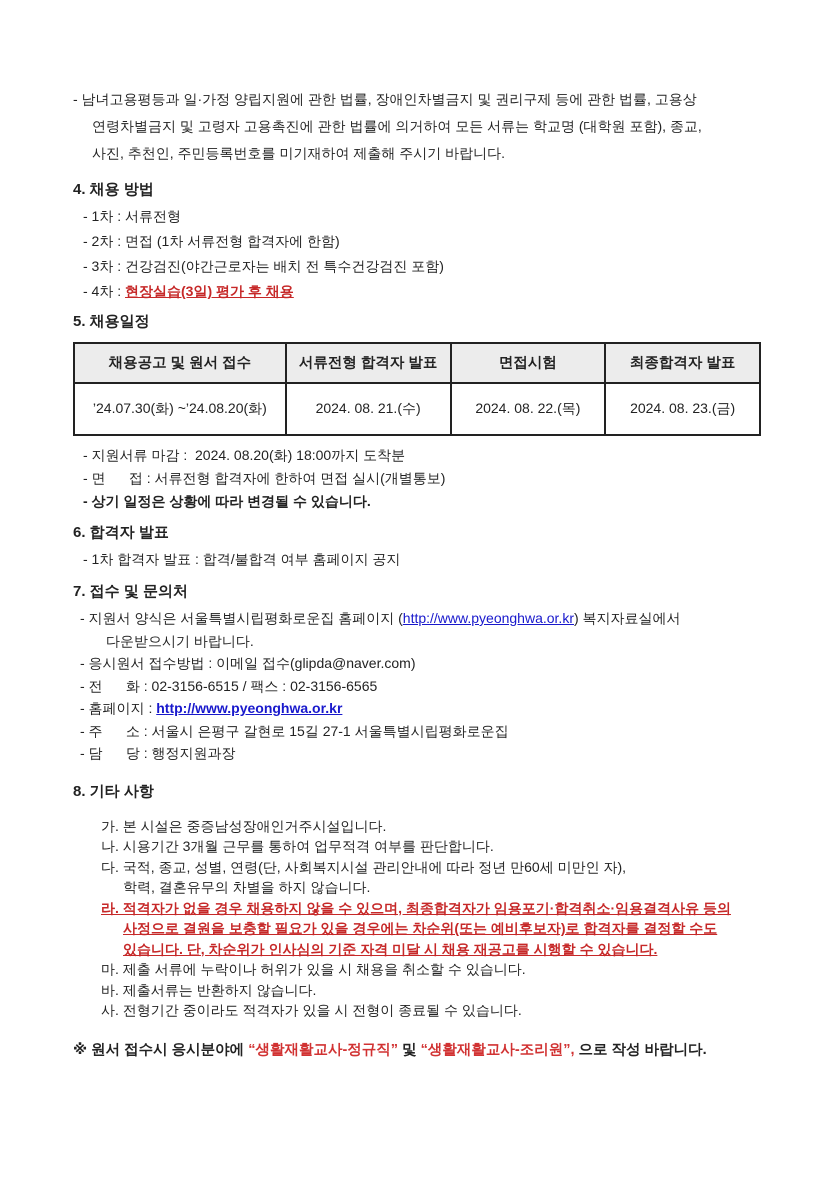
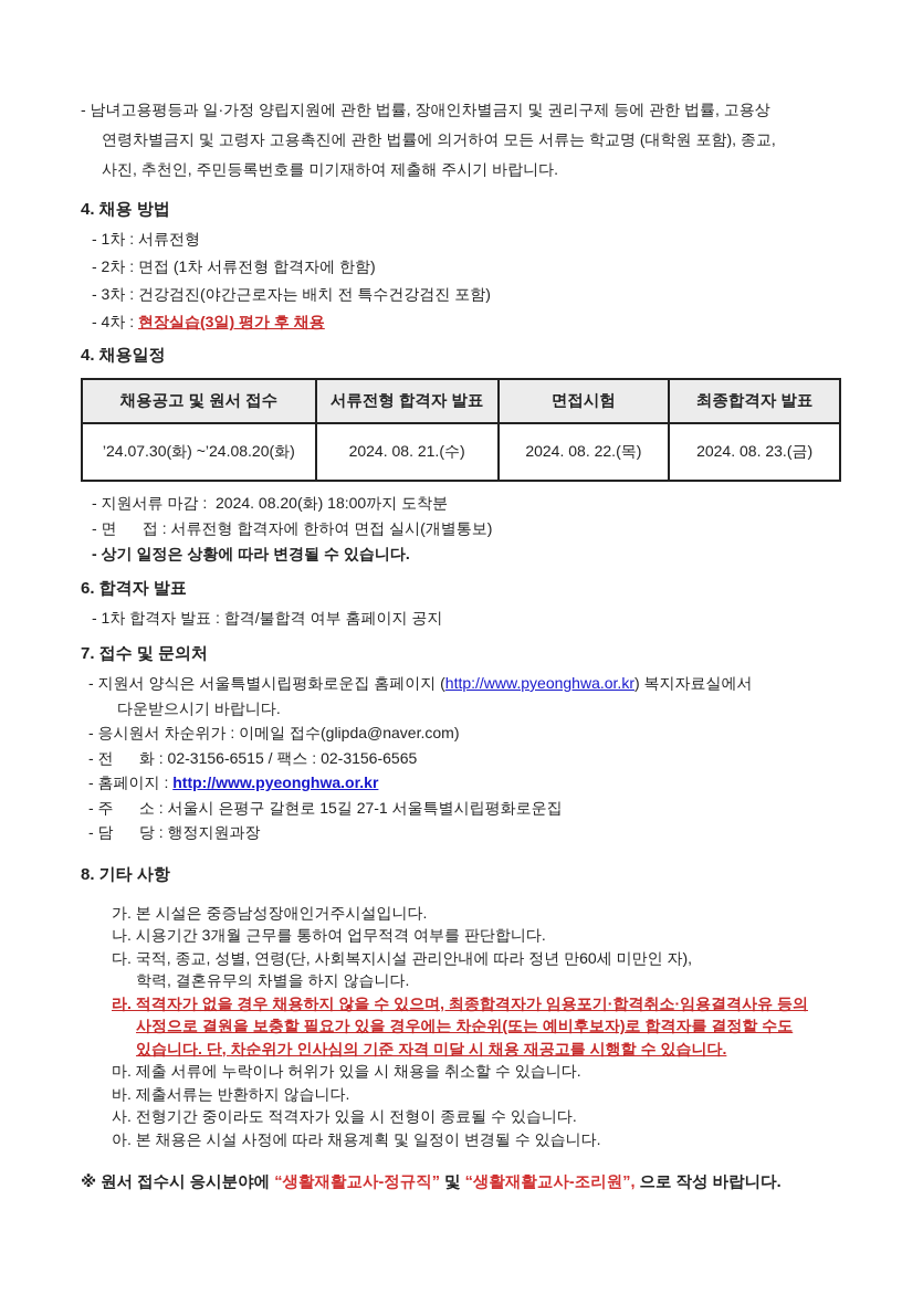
  - 남녀고용평등과 일·가정 양립지원에 관한 법률, 장애인차별금지 및 권리구제 등에 관한 법률, 고용상
  연령차별금지 및 고령자 고용촉진에 관한 법률에 의거하여 모든 서류는 학교명 (대학원 포함), 종교,
  사진, 추천인, 주민등록번호를 미기재하여 제출해 주시기 바랍니다.
  4. 채용 방법
  - 1차 : 서류전형
  - 2차 : 면접 (1차 서류전형 합격자에 한함)
  - 3차 : 건강검진(야간근로자는 배치 전 특수건강검진 포함)
  - 4차 : 현장실습(3일) 평가 후 채용
- 5. 채용일정
+ 4. 채용일정
  채용공고 및 원서 접수	서류전형 합격자 발표	면접시험	최종합격자 발표
  ’24.07.30(화) ~’24.08.20(화)	2024. 08. 21.(수)	2024. 08. 22.(목)	2024. 08. 23.(금)
  - 지원서류 마감 : 2024. 08.20(화) 18:00까지 도착분
  - 면 접 : 서류전형 합격자에 한하여 면접 실시(개별통보)
  - 상기 일정은 상황에 따라 변경될 수 있습니다.
  6. 합격자 발표
  - 1차 합격자 발표 : 합격/불합격 여부 홈페이지 공지
  7. 접수 및 문의처
  - 지원서 양식은 서울특별시립평화로운집 홈페이지 (http://www.pyeonghwa.or.kr) 복지자료실에서
  다운받으시기 바랍니다.
- - 응시원서 접수방법 : 이메일 접수(glipda@naver.com)
+ - 응시원서 차순위가 : 이메일 접수(glipda@naver.com)
  - 전 화 : 02-3156-6515 / 팩스 : 02-3156-6565
  - 홈페이지 : http://www.pyeonghwa.or.kr
  - 주 소 : 서울시 은평구 갈현로 15길 27-1 서울특별시립평화로운집
  - 담 당 : 행정지원과장
  8. 기타 사항
  가. 본 시설은 중증남성장애인거주시설입니다.
  나. 시용기간 3개월 근무를 통하여 업무적격 여부를 판단합니다.
  다. 국적, 종교, 성별, 연령(단, 사회복지시설 관리안내에 따라 정년 만60세 미만인 자),
  학력, 결혼유무의 차별을 하지 않습니다.
  라. 적격자가 없을 경우 채용하지 않을 수 있으며, 최종합격자가 임용포기·합격취소·임용결격사유 등의
  사정으로 결원을 보충할 필요가 있을 경우에는 차순위(또는 예비후보자)로 합격자를 결정할 수도
  있습니다. 단, 차순위가 인사심의 기준 자격 미달 시 채용 재공고를 시행할 수 있습니다.
  마. 제출 서류에 누락이나 허위가 있을 시 채용을 취소할 수 있습니다.
  바. 제출서류는 반환하지 않습니다.
  사. 전형기간 중이라도 적격자가 있을 시 전형이 종료될 수 있습니다.
+ 아. 본 채용은 시설 사정에 따라 채용계획 및 일정이 변경될 수 있습니다.
  ※ 원서 접수시 응시분야에 “생활재활교사-정규직” 및 “생활재활교사-조리원”, 으로 작성 바랍니다.
